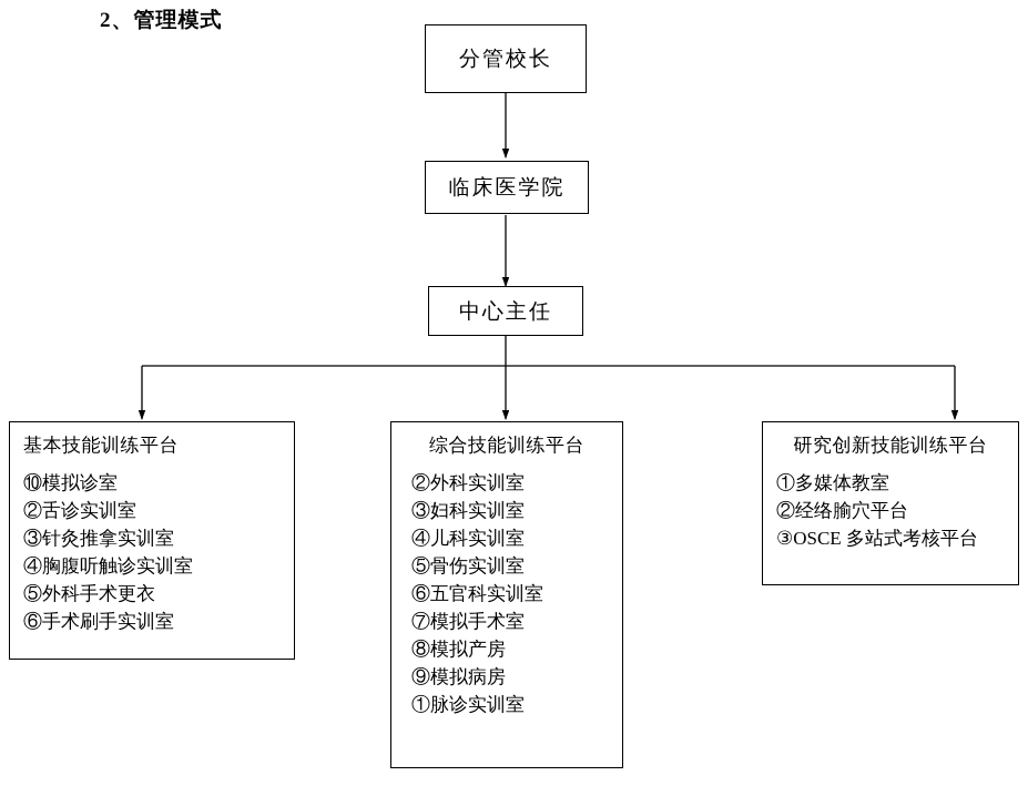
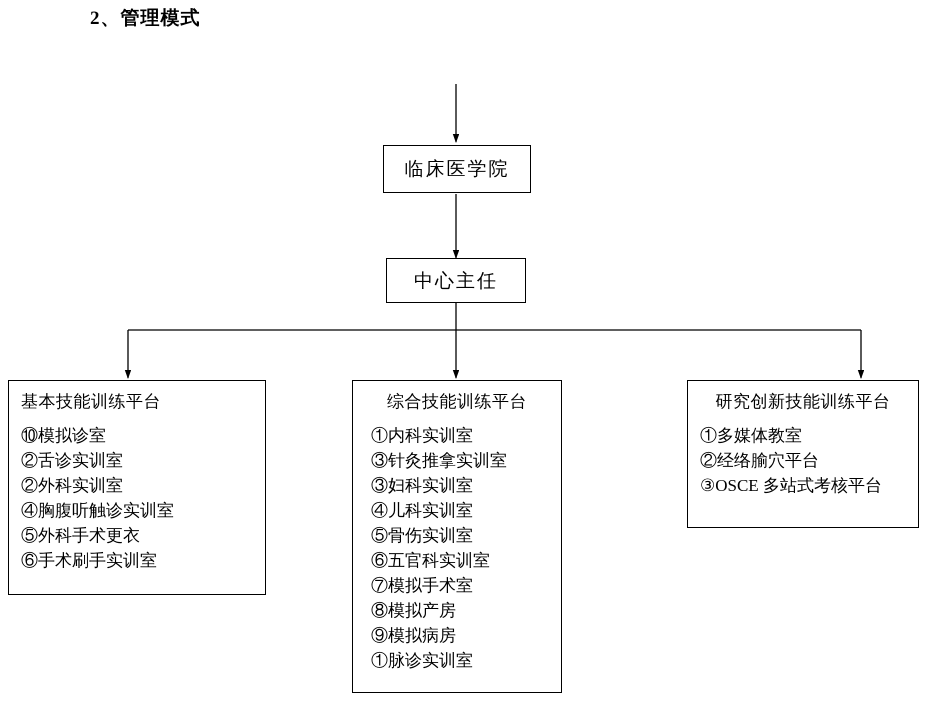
  2、管理模式
- 分管校长
  临床医学院
  中心主任
  基本技能训练平台
  ⑩模拟诊室
  ②舌诊实训室
- ③针灸推拿实训室
+ ②外科实训室
  ④胸腹听触诊实训室
  ⑤外科手术更衣
  ⑥手术刷手实训室
  综合技能训练平台
+ ①内科实训室
- ②外科实训室
+ ③针灸推拿实训室
  ③妇科实训室
  ④儿科实训室
  ⑤骨伤实训室
  ⑥五官科实训室
  ⑦模拟手术室
  ⑧模拟产房
  ⑨模拟病房
  ①脉诊实训室
  研究创新技能训练平台
  ①多媒体教室
  ②经络腧穴平台
  ③OSCE 多站式考核平台
